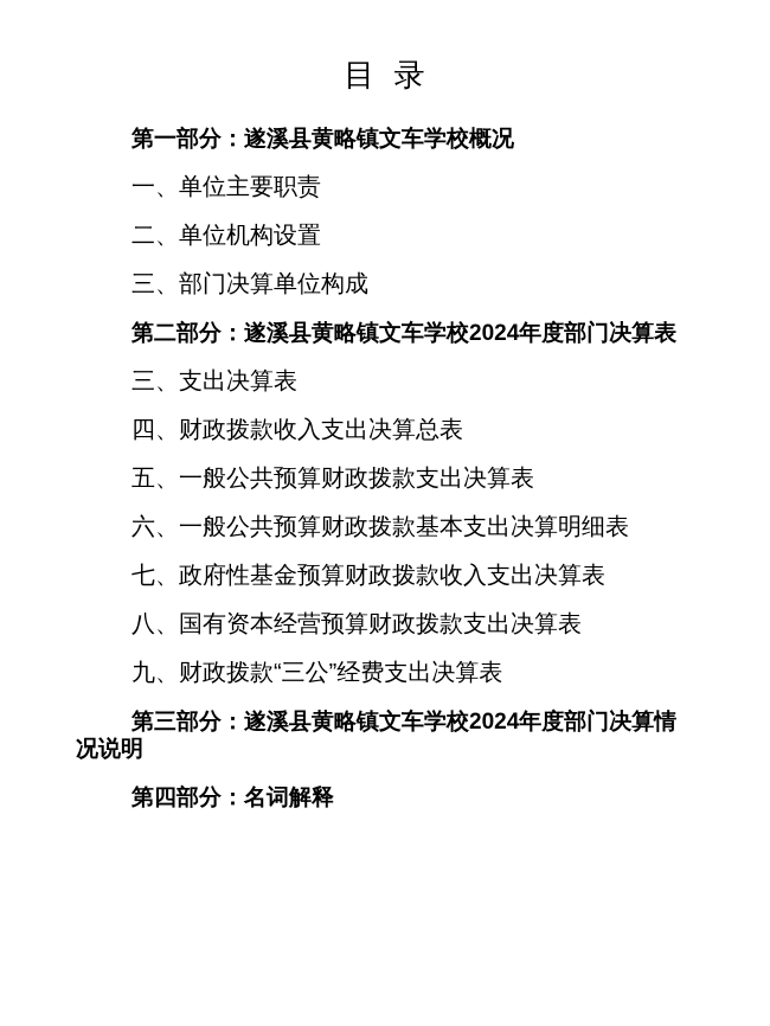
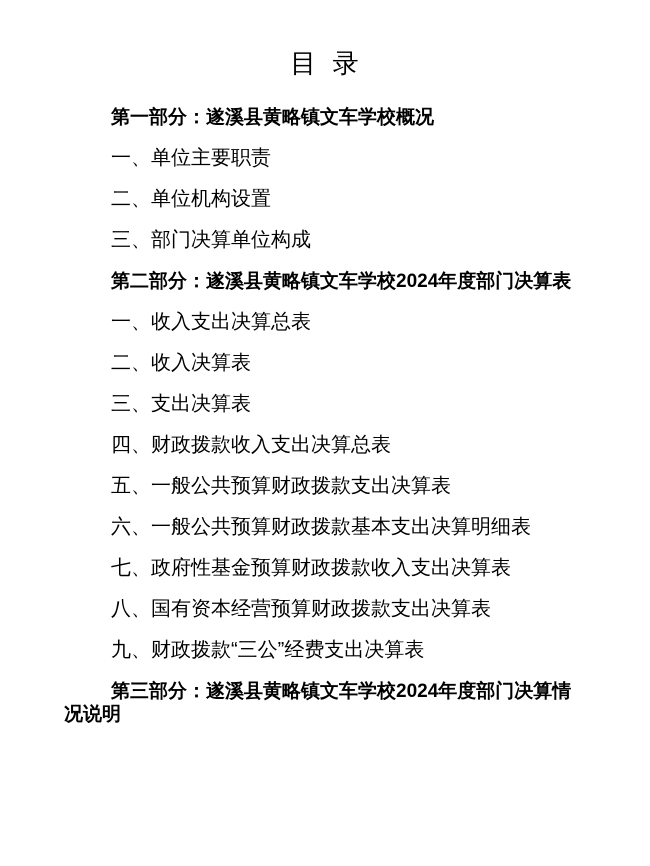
  目 录
  第一部分：遂溪县黄略镇文车学校概况
  一、单位主要职责
  二、单位机构设置
  三、部门决算单位构成
  第二部分：遂溪县黄略镇文车学校2024年度部门决算表
+ 一、收入支出决算总表
+ 二、收入决算表
  三、支出决算表
  四、财政拨款收入支出决算总表
  五、一般公共预算财政拨款支出决算表
  六、一般公共预算财政拨款基本支出决算明细表
  七、政府性基金预算财政拨款收入支出决算表
  八、国有资本经营预算财政拨款支出决算表
  九、财政拨款“三公”经费支出决算表
  第三部分：遂溪县黄略镇文车学校2024年度部门决算情况说明
- 第四部分：名词解释
